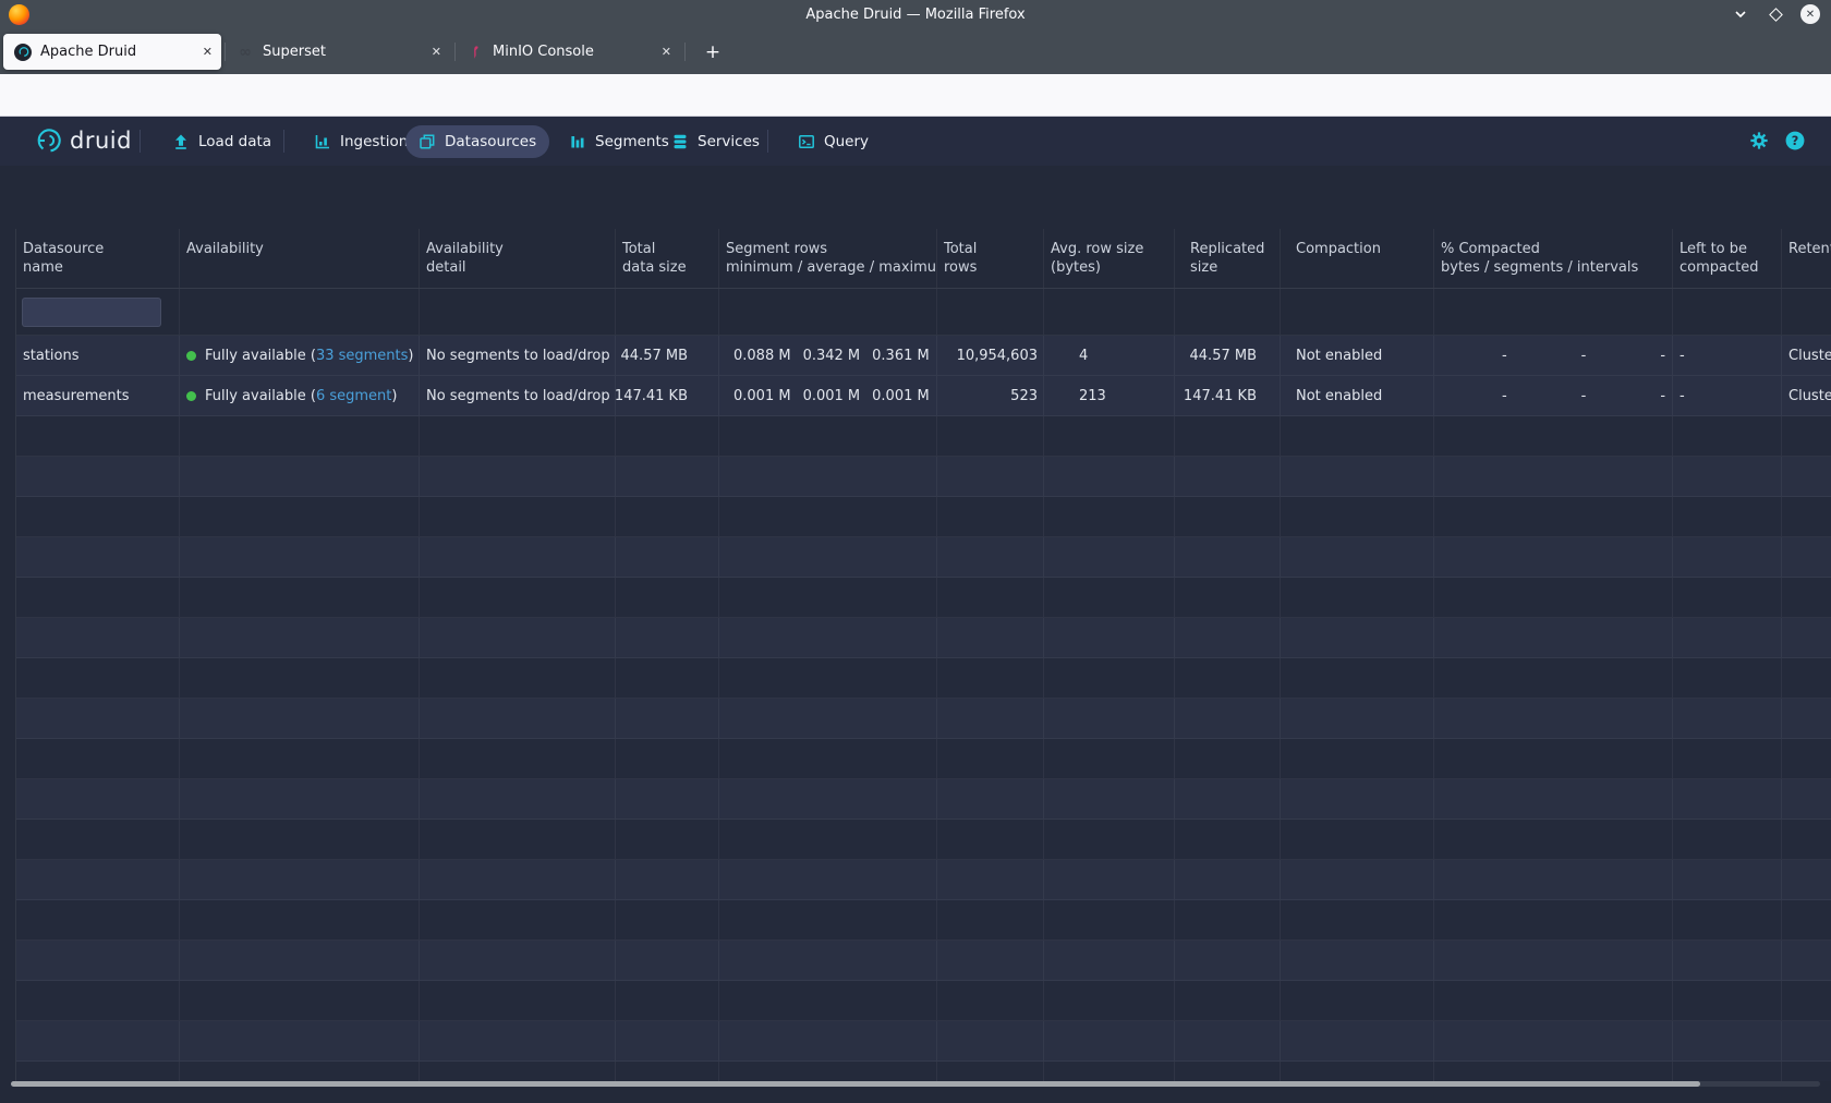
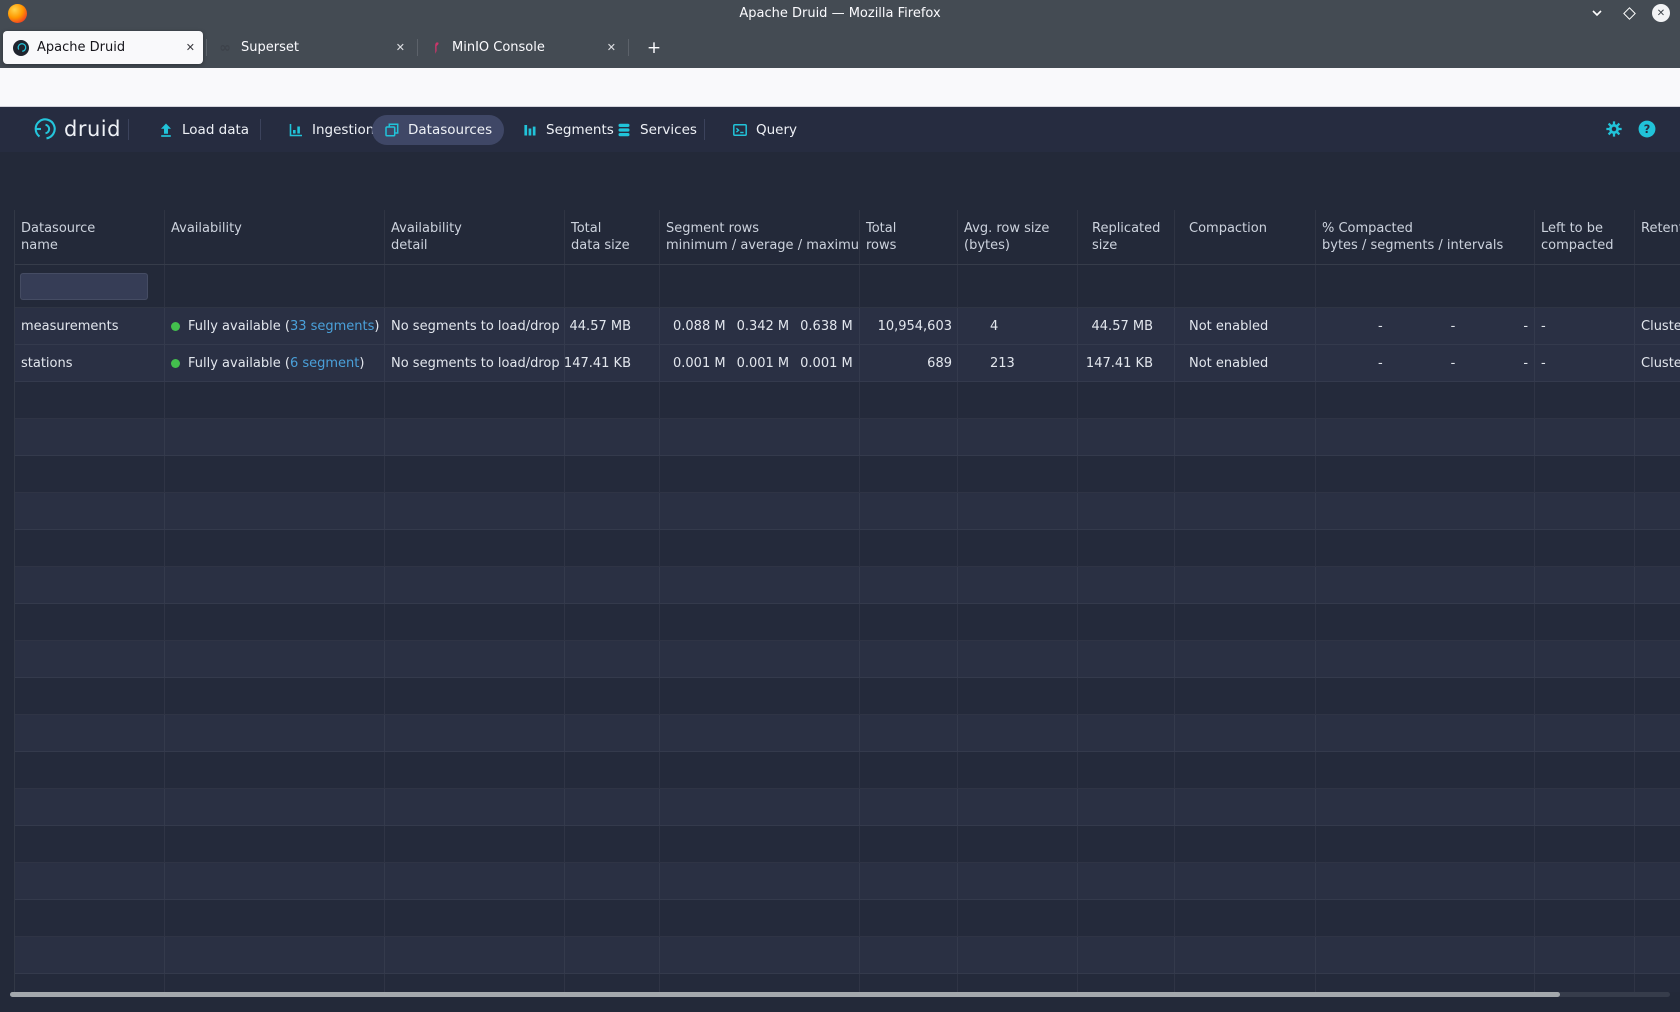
  Apache Druid — Mozilla Firefox
  ✕
  Apache Druid
  ✕
  Superset
  ✕
  MinIO Console
  ✕
  +
  druid
  Load data
  Ingestion
  Datasources
  Segments
  Services
  Query
  ?
  Datasource
  name
  Availability
  Availability
  detail
  Total
  data size
  Segment rows
  minimum / average / maximu
  Total
  rows
  Avg. row size
  (bytes)
  Replicated
  size
  Compaction
  % Compacted
  bytes / segments / intervals
  Left to be
  compacted
- stations
+ measurements
  Fully available (
  33 segments
  )
  No segments to load/drop
  44.57 MB
  0.088 M
  0.342 M
- 0.361 M
+ 0.638 M
  10,954,603
  4
  44.57 MB
  Not enabled
  -
  -
  -
  -
- measurements
+ stations
  Fully available (
  6 segment
  )
  No segments to load/drop
  147.41 KB
  0.001 M
  0.001 M
  0.001 M
- 523
+ 689
  213
  147.41 KB
  Not enabled
  -
  -
  -
  -
